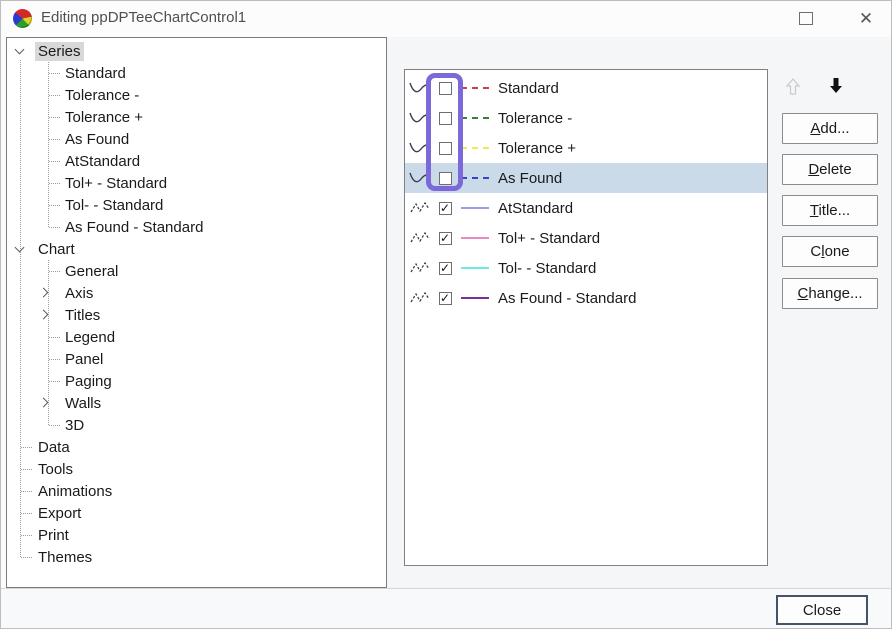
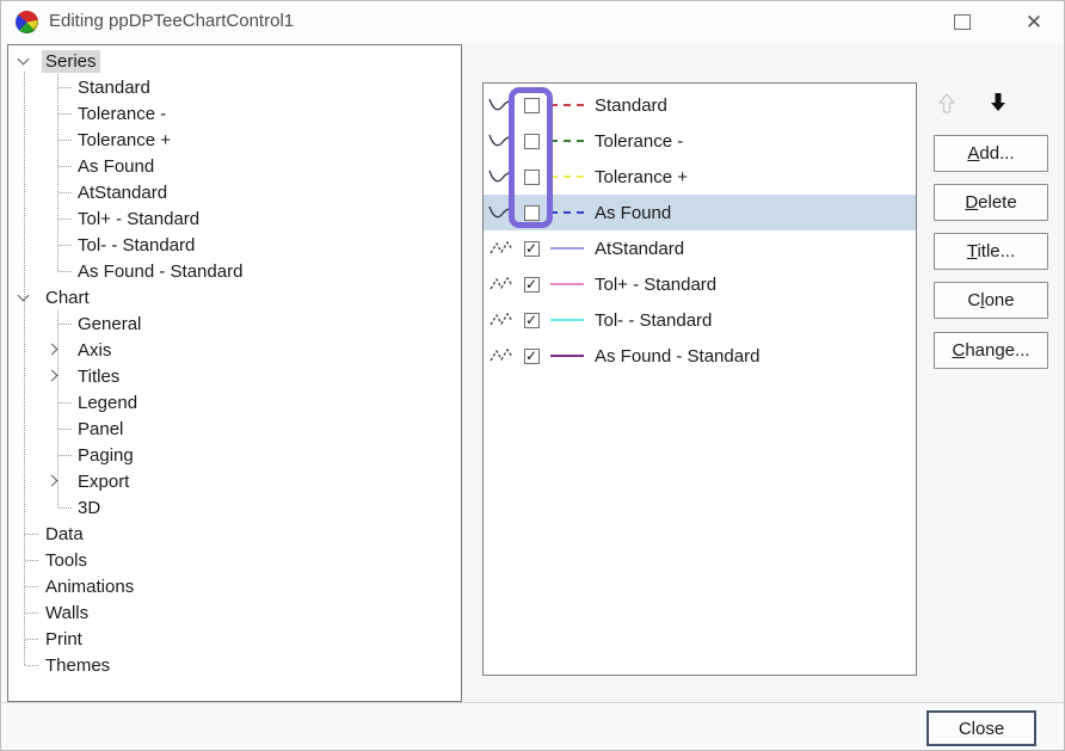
  Editing ppDPTeeChartControl1
  ✕
  Series
  Standard
  Tolerance -
  Tolerance +
  As Found
  AtStandard
  Tol+ - Standard
  Tol- - Standard
  As Found - Standard
  Chart
  General
  Axis
  Titles
  Legend
  Panel
  Paging
- Walls
+ Export
  3D
  Data
  Tools
  Animations
- Export
+ Walls
  Print
  Themes
  Standard
  Tolerance -
  Tolerance +
  As Found
  AtStandard
  Tol+ - Standard
  Tol- - Standard
  As Found - Standard
  Add...
  Delete
  Title...
  Clone
  Change...
  Close
